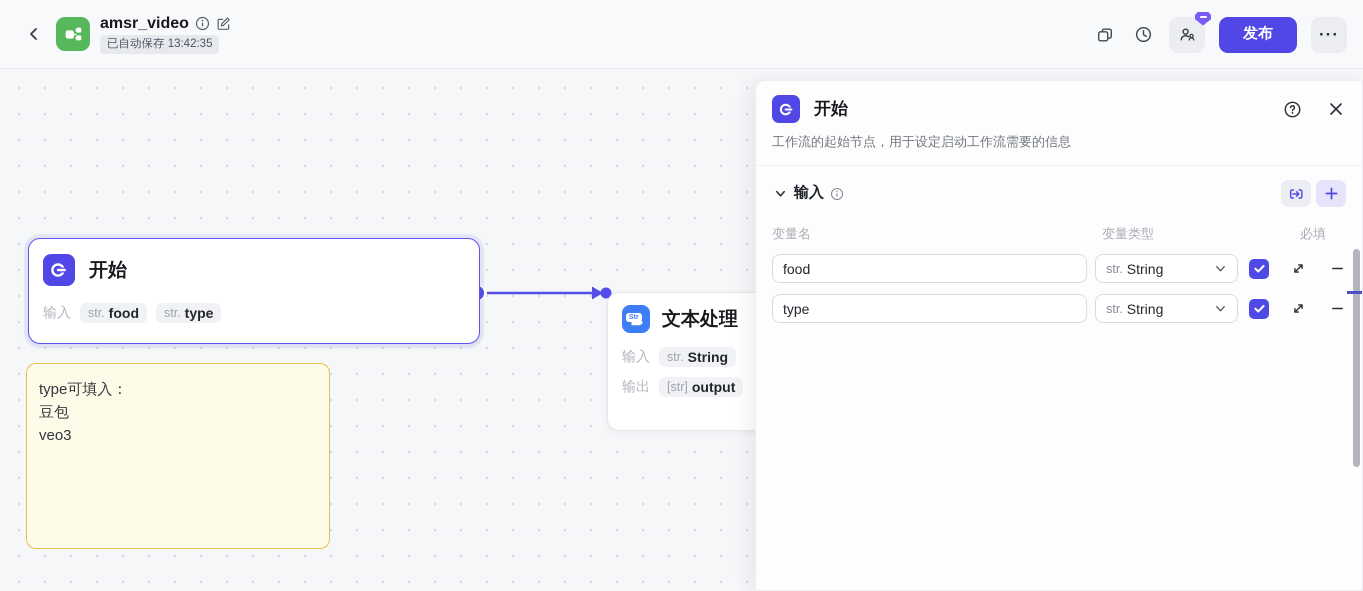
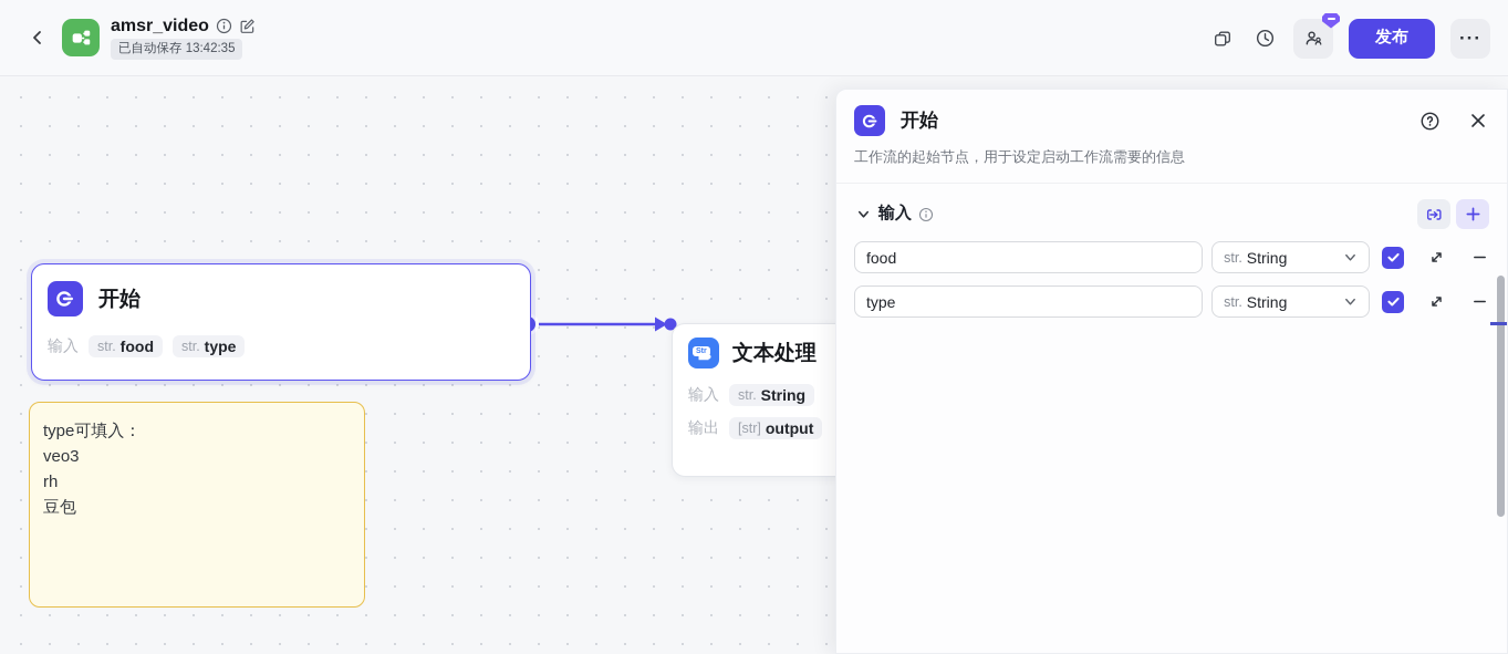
  amsr_video
  已自动保存 13:42:35
  发布
  ···
  开始
  输入
  str.
  food
  str.
  type
  文本处理
  输入
  str.
  String
  输出
  [str]
  output
  type可填入：
- 豆包
+ veo3
+ rh
- veo3
+ 豆包
  开始
  工作流的起始节点，用于设定启动工作流需要的信息
  输入
- 变量名
- 变量类型
- 必填
  food
  str.
  String
  type
  str.
  String
